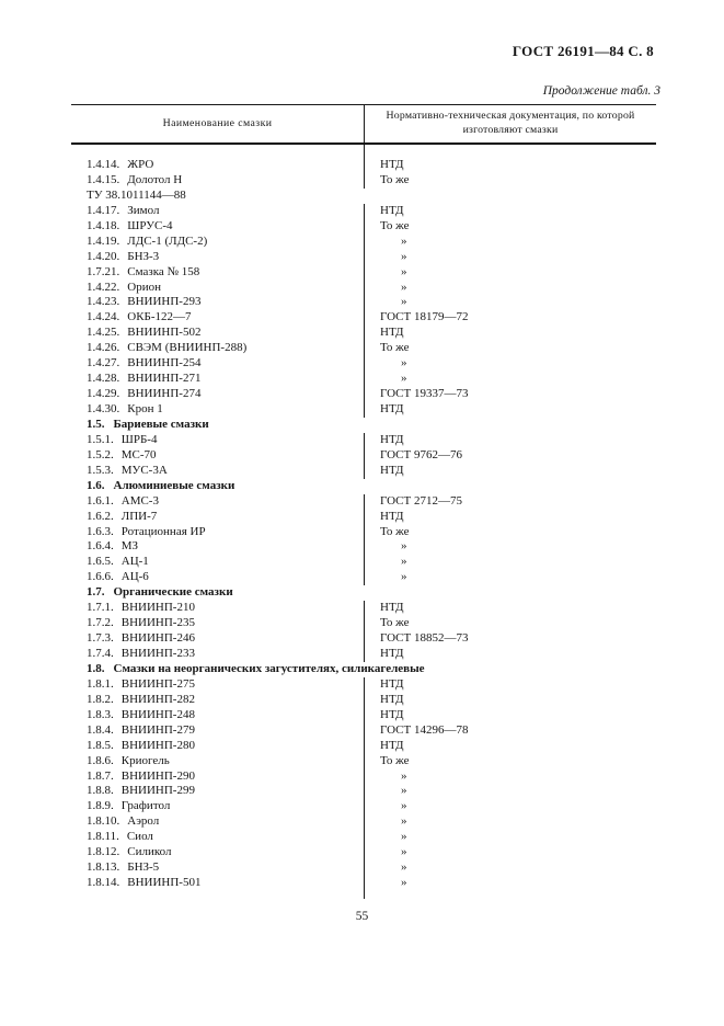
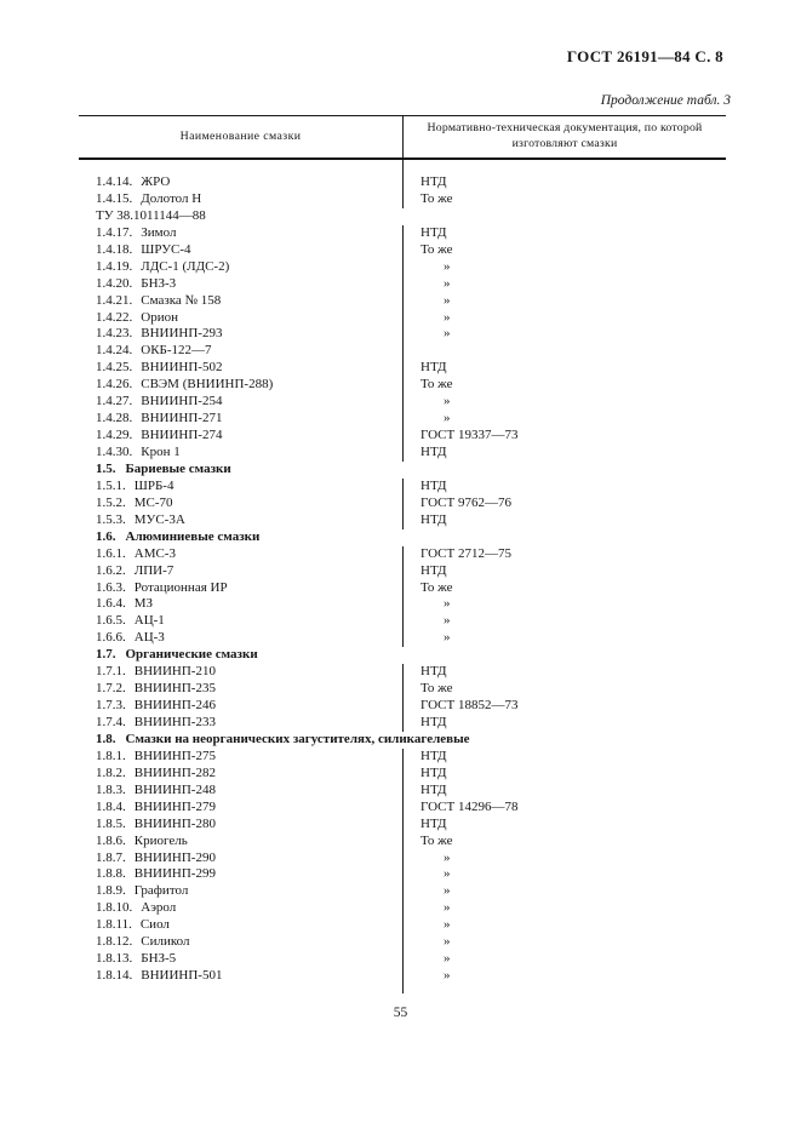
  ГОСТ 26191—84 С. 8
  Продолжение табл. 3
  Наименование смазки
  Нормативно-техническая документация, по которой изготовляют смазки
  1.4.14. ЖРО
  НТД
  1.4.15. Долотол Н
  То же
  ТУ 38.1011144—88
  1.4.17. Зимол
  НТД
  1.4.18. ШРУС-4
  То же
  1.4.19. ЛДС-1 (ЛДС-2)
  »
  1.4.20. БНЗ-3
  »
- 1.7.21. Смазка № 158
+ 1.4.21. Смазка № 158
  »
  1.4.22. Орион
  »
  1.4.23. ВНИИНП-293
  »
  1.4.24. ОКБ-122—7
- ГОСТ 18179—72
  1.4.25. ВНИИНП-502
  НТД
  1.4.26. СВЭМ (ВНИИНП-288)
  То же
  1.4.27. ВНИИНП-254
  »
  1.4.28. ВНИИНП-271
  »
  1.4.29. ВНИИНП-274
  ГОСТ 19337—73
  1.4.30. Крон 1
  НТД
  1.5. Бариевые смазки
  1.5.1. ШРБ-4
  НТД
  1.5.2. МС-70
  ГОСТ 9762—76
  1.5.3. МУС-3А
  НТД
  1.6. Алюминиевые смазки
  1.6.1. АМС-3
  ГОСТ 2712—75
  1.6.2. ЛПИ-7
  НТД
  1.6.3. Ротационная ИР
  То же
  1.6.4. МЗ
  »
  1.6.5. АЦ-1
  »
- 1.6.6. АЦ-6
+ 1.6.6. АЦ-3
  »
  1.7. Органические смазки
  1.7.1. ВНИИНП-210
  НТД
  1.7.2. ВНИИНП-235
  То же
  1.7.3. ВНИИНП-246
  ГОСТ 18852—73
  1.7.4. ВНИИНП-233
  НТД
  1.8. Смазки на неорганических загустителях, силикагелевые
  1.8.1. ВНИИНП-275
  НТД
  1.8.2. ВНИИНП-282
  НТД
  1.8.3. ВНИИНП-248
  НТД
  1.8.4. ВНИИНП-279
  ГОСТ 14296—78
  1.8.5. ВНИИНП-280
  НТД
  1.8.6. Криогель
  То же
  1.8.7. ВНИИНП-290
  »
  1.8.8. ВНИИНП-299
  »
  1.8.9. Графитол
  »
  1.8.10. Аэрол
  »
  1.8.11. Сиол
  »
  1.8.12. Силикол
  »
  1.8.13. БНЗ-5
  »
  1.8.14. ВНИИНП-501
  »
  55
